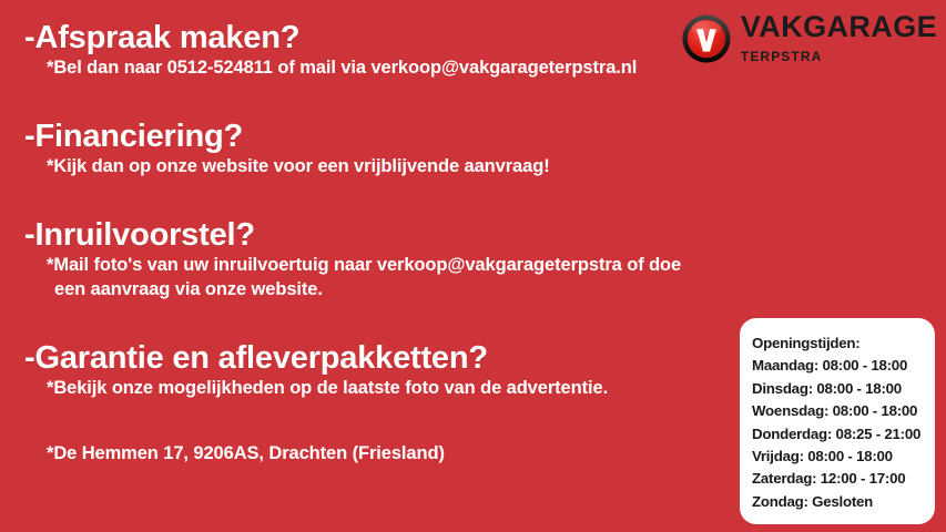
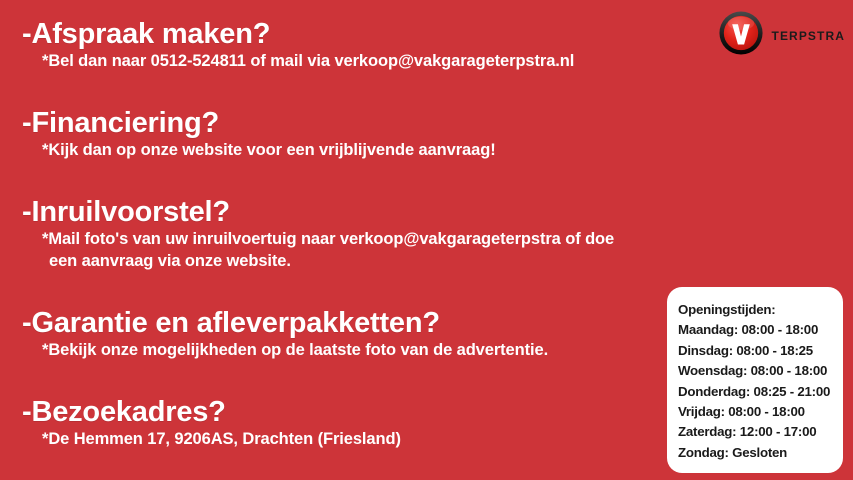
- VAKGARAGE
  terpstra
  -Afspraak maken?
  *Bel dan naar 0512-524811 of mail via verkoop@vakgarageterpstra.nl
  -Financiering?
  *Kijk dan op onze website voor een vrijblijvende aanvraag!
  -Inruilvoorstel?
  *Mail foto's van uw inruilvoertuig naar verkoop@vakgarageterpstra of doe
  een aanvraag via onze website.
  -Garantie en afleverpakketten?
  *Bekijk onze mogelijkheden op de laatste foto van de advertentie.
+ -Bezoekadres?
  *De Hemmen 17, 9206AS, Drachten (Friesland)
  Openingstijden:
  Maandag: 08:00 - 18:00
- Dinsdag: 08:00 - 18:00
+ Dinsdag: 08:00 - 18:25
  Woensdag: 08:00 - 18:00
  Donderdag: 08:25 - 21:00
  Vrijdag: 08:00 - 18:00
  Zaterdag: 12:00 - 17:00
  Zondag: Gesloten
